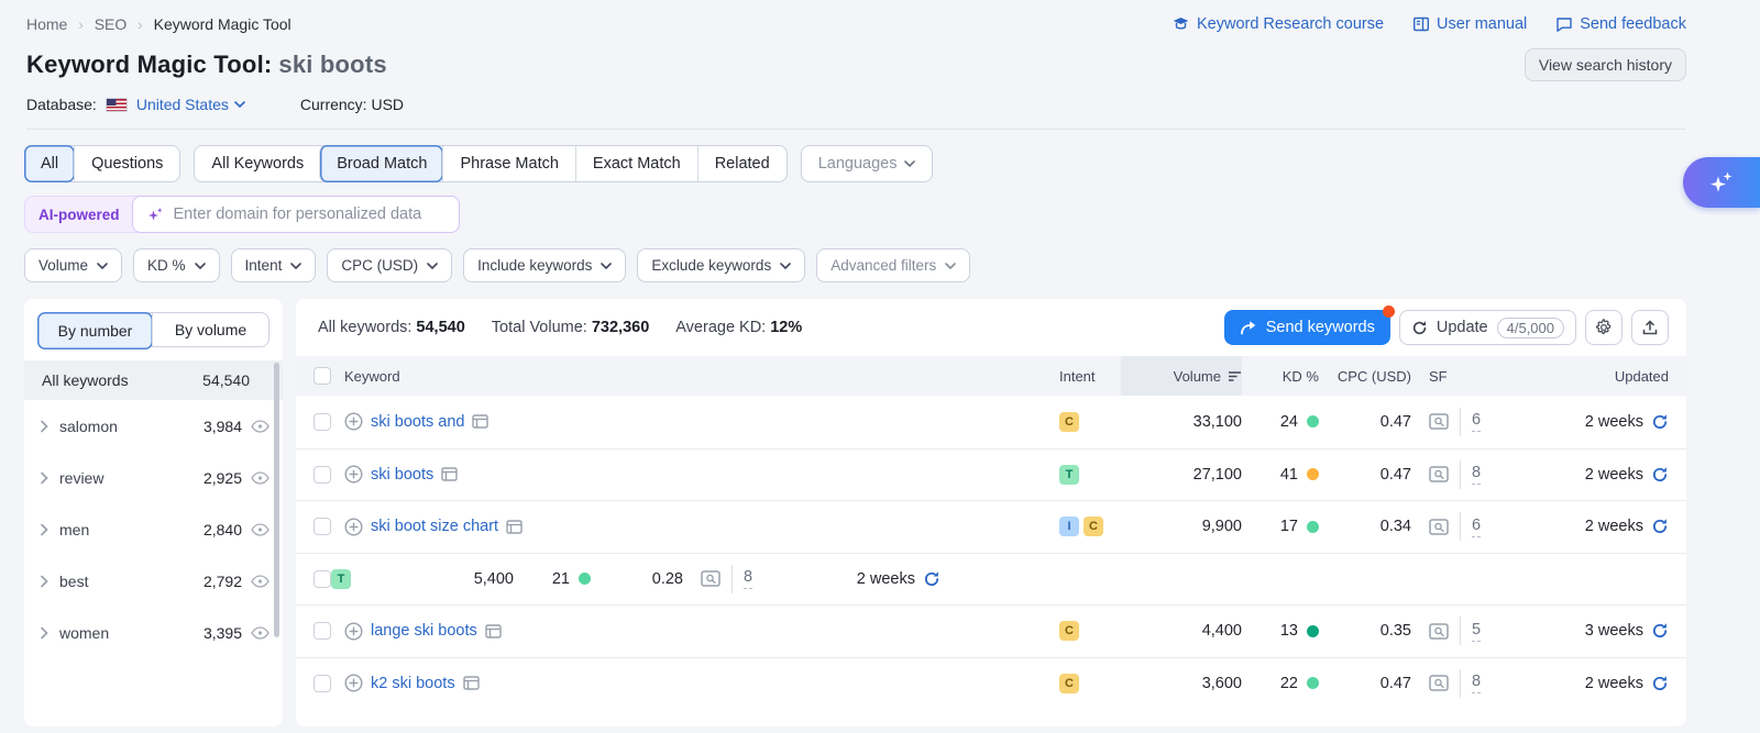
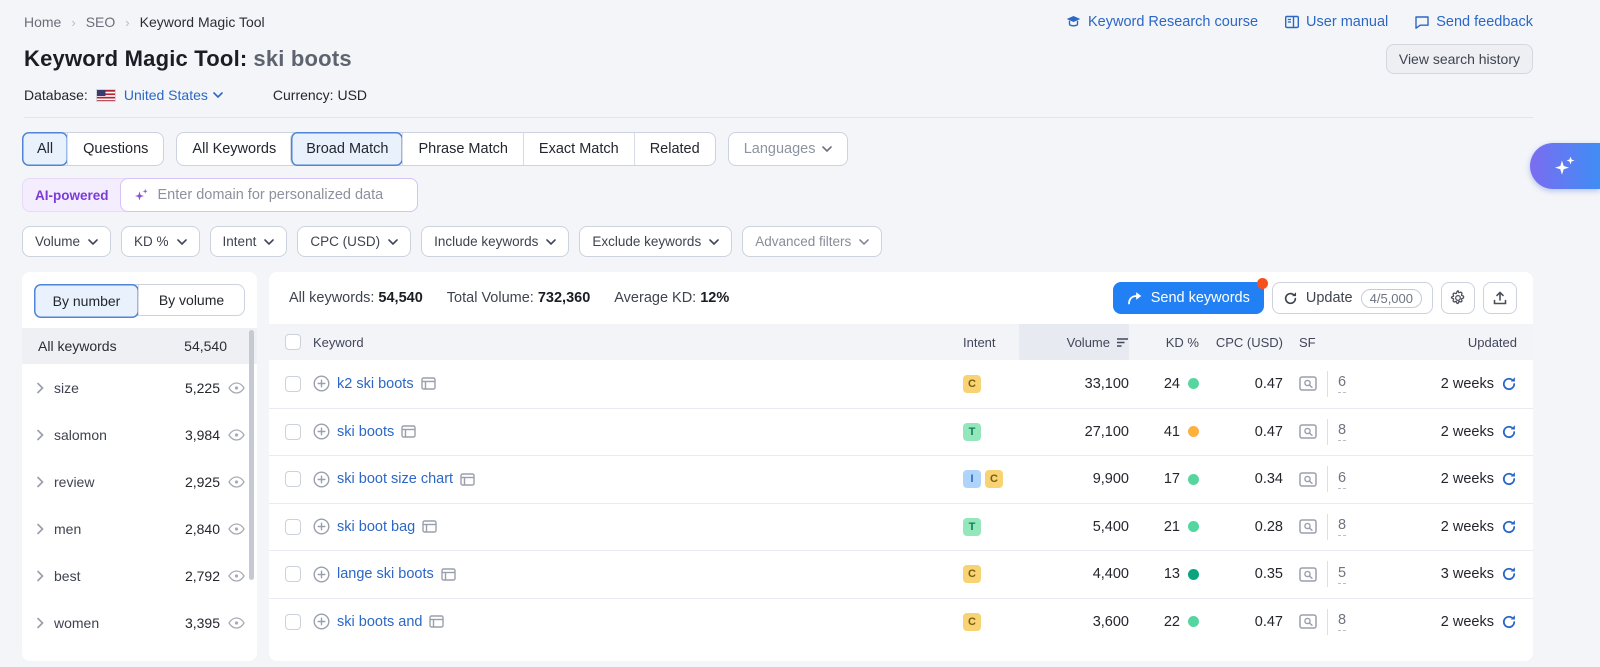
  Home
  ›
  SEO
  ›
  Keyword Magic Tool
  Keyword Research course
  User manual
  Send feedback
  Keyword Magic Tool: ski boots
  View search history
  Database:
  United States
  Currency: USD
  All
  Questions
  All Keywords
  Broad Match
  Phrase Match
  Exact Match
  Related
  Languages
  AI-powered
  Enter domain for personalized data
  Volume
  KD %
  Intent
  CPC (USD)
  Include keywords
  Exclude keywords
  Advanced filters
  By number
  By volume
  All keywords
  54,540
+ size
+ 5,225
  salomon
  3,984
  review
  2,925
  men
  2,840
  best
  2,792
  women
  3,395
  All keywords: 54,540
  Total Volume: 732,360
  Average KD: 12%
  Send keywords
  Update
  4/5,000
  Keyword
  Intent
  Volume
  KD %
  CPC (USD)
  SF
  Updated
- ski boots and
+ k2 ski boots
  C
  33,100
  24
  0.47
  6
  2 weeks
  ski boots
  T
  27,100
  41
  0.47
  8
  2 weeks
  ski boot size chart
  I
  C
  9,900
  17
  0.34
  6
  2 weeks
+ ski boot bag
  T
  5,400
  21
  0.28
  8
  2 weeks
  lange ski boots
  C
  4,400
  13
  0.35
  5
  3 weeks
- k2 ski boots
+ ski boots and
  C
  3,600
  22
  0.47
  8
  2 weeks
